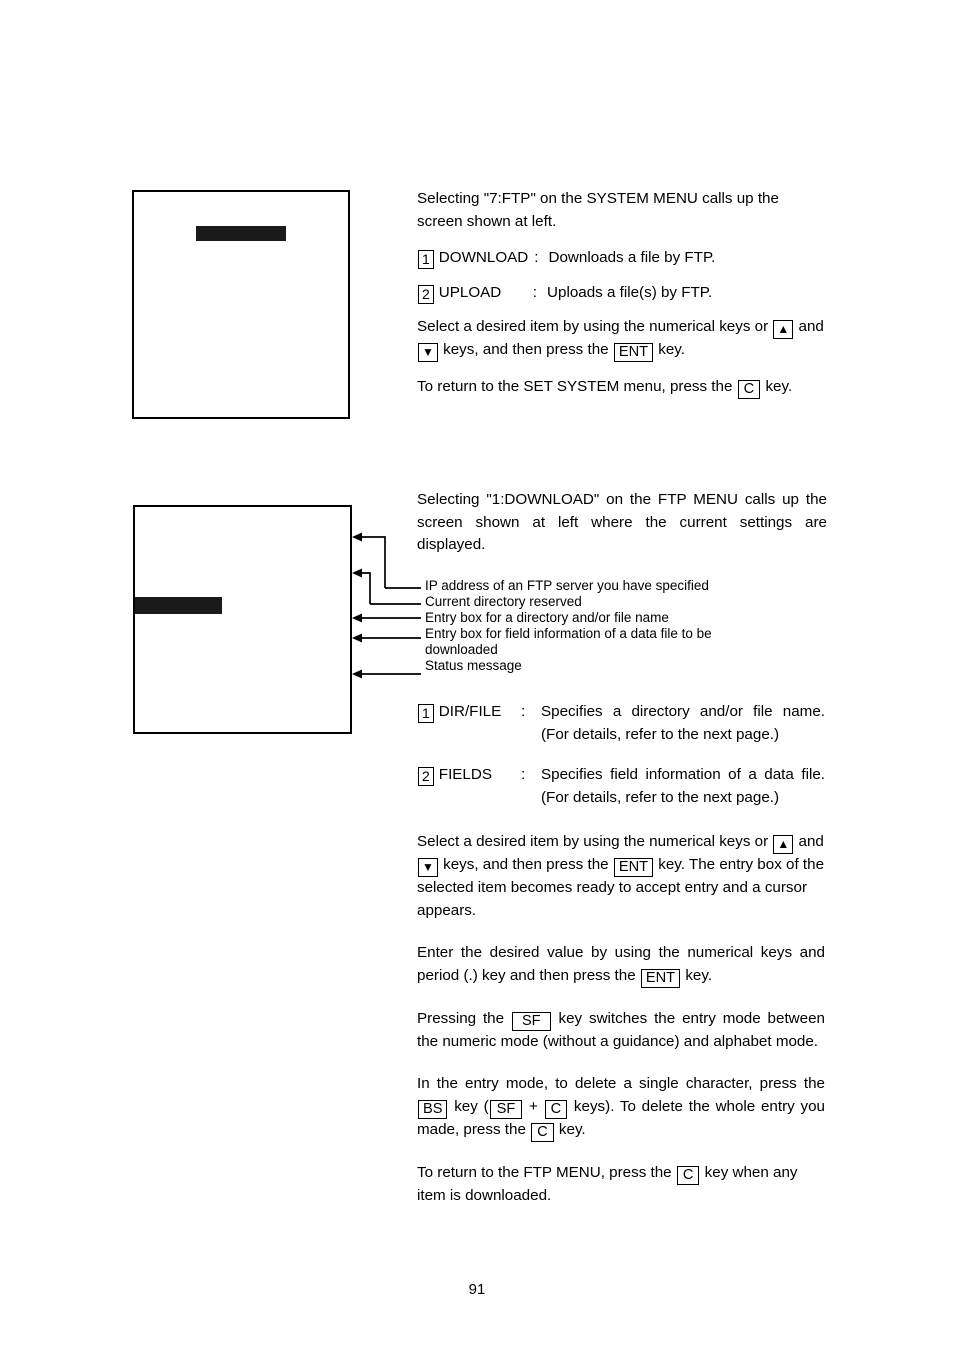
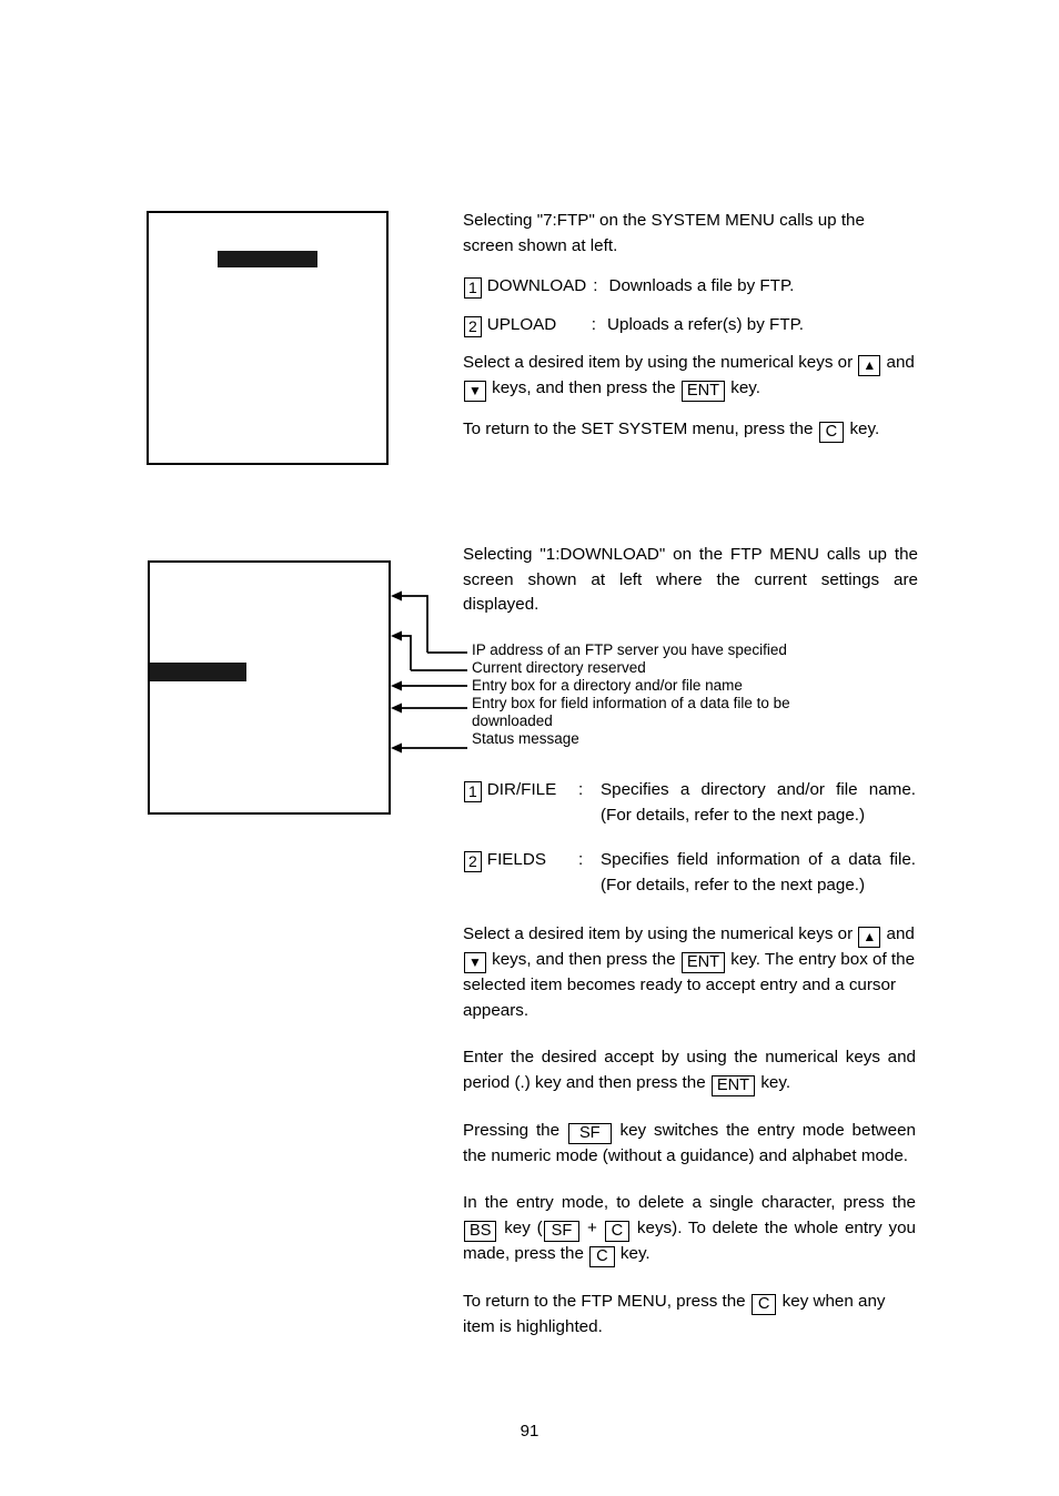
  Selecting "7:FTP" on the SYSTEM MENU calls up the screen shown at left.
  1
  DOWNLOAD
  :
  Downloads a file by FTP.
  2
  UPLOAD
  :
- Uploads a file(s) by FTP.
+ Uploads a refer(s) by FTP.
  Select a desired item by using the numerical keys or ▲ and ▼ keys, and then press the ENT key.
  To return to the SET SYSTEM menu, press the C key.
  IP address of an FTP server you have specified
  Current directory reserved
  Entry box for a directory and/or file name
  Entry box for field information of a data file to be downloaded
  Status message
  Selecting "1:DOWNLOAD" on the FTP MENU calls up the screen shown at left where the current settings are displayed.
  1 DIR/FILE
  :
  Specifies a directory and/or file name. (For details, refer to the next page.)
  2 FIELDS
  :
  Specifies field information of a data file. (For details, refer to the next page.)
  Select a desired item by using the numerical keys or ▲ and ▼ keys, and then press the ENT key. The entry box of the selected item becomes ready to accept entry and a cursor appears.
- Enter the desired value by using the numerical keys and period (.) key and then press the ENT key.
+ Enter the desired accept by using the numerical keys and period (.) key and then press the ENT key.
  Pressing the SF key switches the entry mode between the numeric mode (without a guidance) and alphabet mode.
  In the entry mode, to delete a single character, press the BS key ( SF + C keys). To delete the whole entry you made, press the C key.
- To return to the FTP MENU, press the C key when any item is downloaded.
+ To return to the FTP MENU, press the C key when any item is highlighted.
  91
